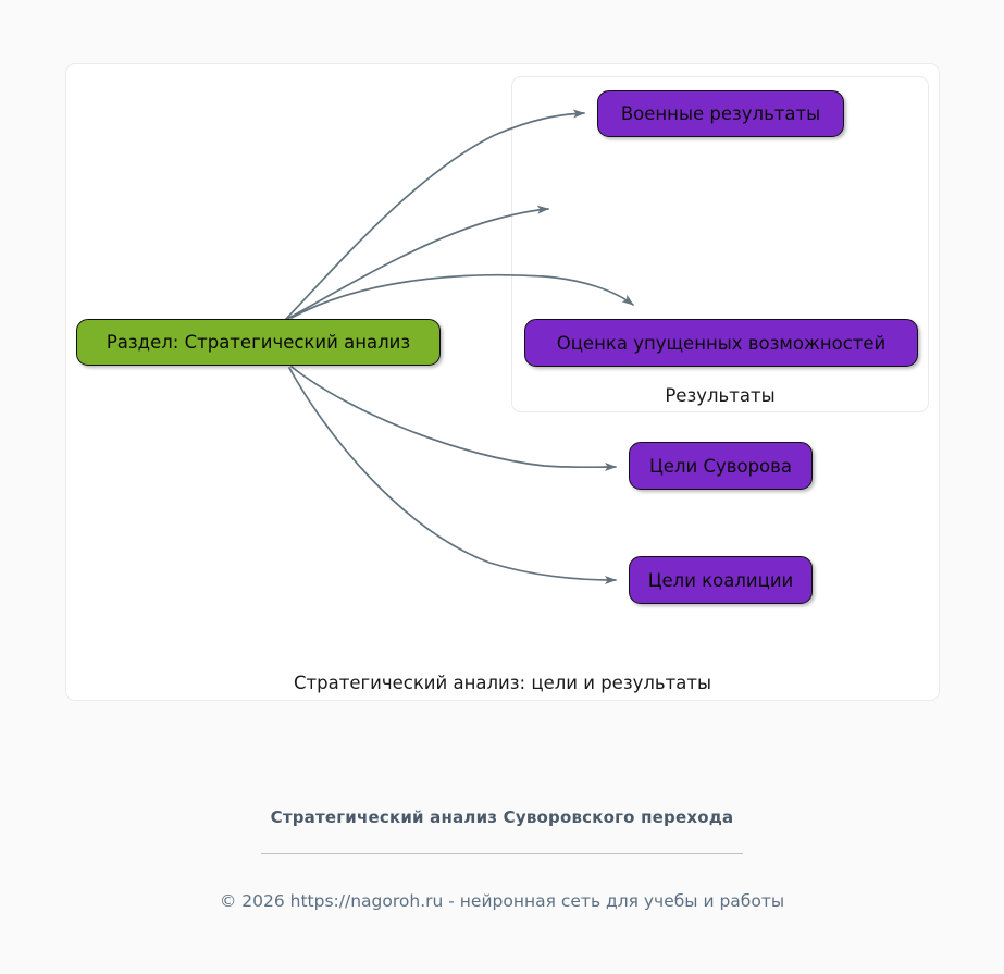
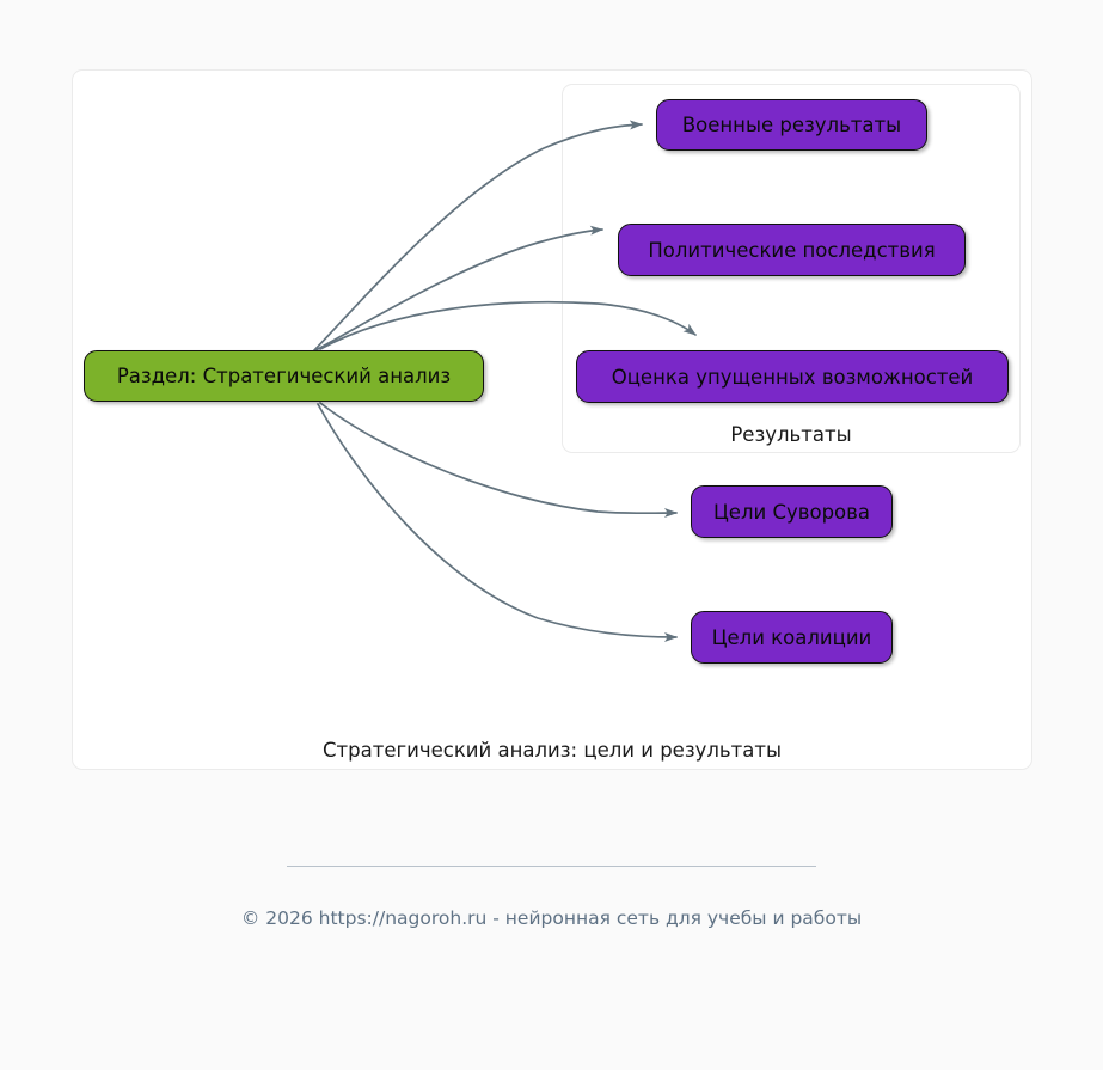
  Стратегический анализ: цели и результаты
  Результаты
  Раздел: Стратегический анализ
  Военные результаты
+ Политические последствия
  Оценка упущенных возможностей
  Цели Суворова
  Цели коалиции
- Стратегический анализ Суворовского перехода
  © 2026 https://nagoroh.ru - нейронная сеть для учебы и работы
